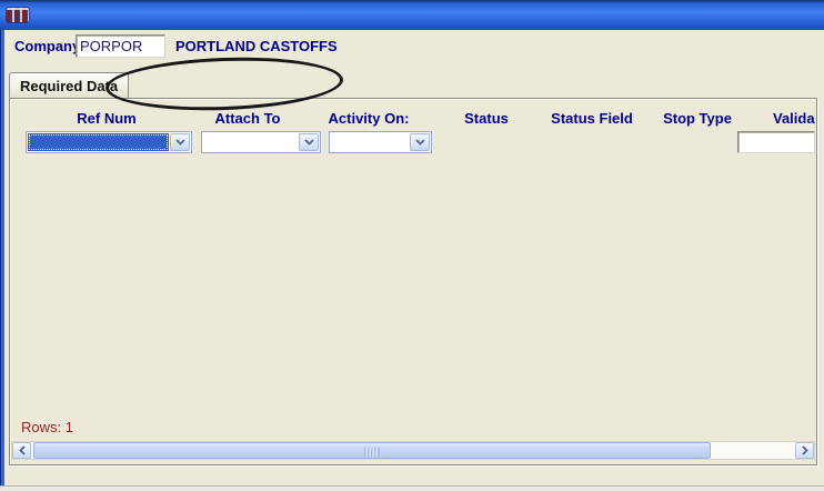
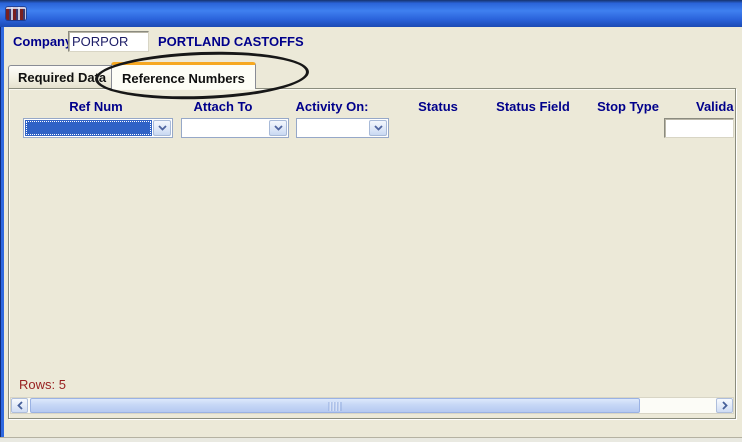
  Compan
  PORPOR
  PORTLAND CASTOFFS
  Required Data
+ Reference Numbers
  Ref Num
  Attach To
  Activity On:
  Status
  Status Field
  Stop Type
  Valida
- Rows: 1
+ Rows: 5
